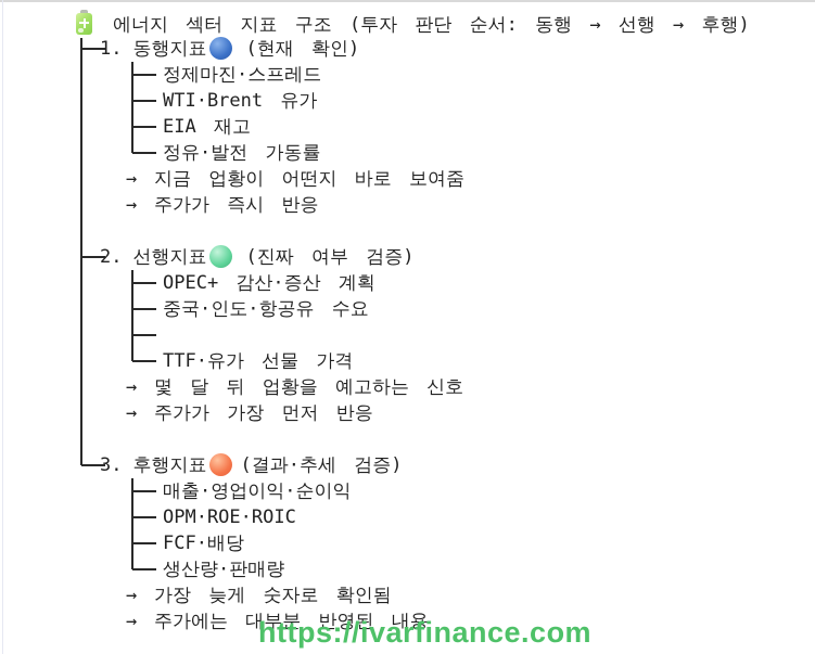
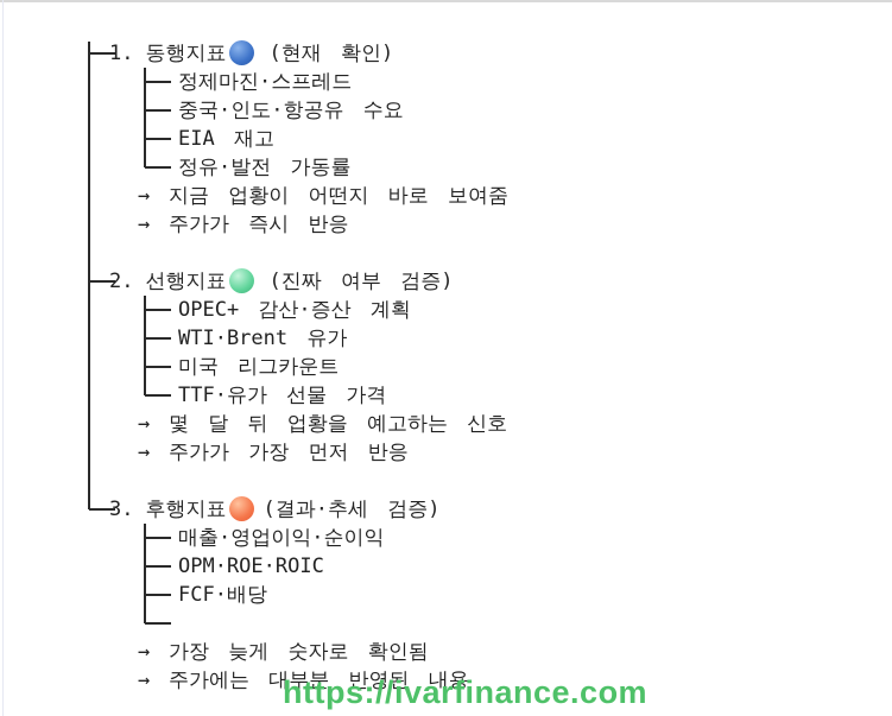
- 에너지 섹터 지표 구조 (투자 판단 순서: 동행 → 선행 → 후행)
  1. 동행지표 (현재 확인)
  정제마진·스프레드
- WTI·Brent 유가
+ 중국·인도·항공유 수요
  EIA 재고
  정유·발전 가동률
  → 지금 업황이 어떤지 바로 보여줌
  → 주가가 즉시 반응
  2. 선행지표 (진짜 여부 검증)
  OPEC+ 감산·증산 계획
- 중국·인도·항공유 수요
+ WTI·Brent 유가
+ 미국 리그카운트
  TTF·유가 선물 가격
  → 몇 달 뒤 업황을 예고하는 신호
  → 주가가 가장 먼저 반응
  3. 후행지표 (결과·추세 검증)
  매출·영업이익·순이익
  OPM·ROE·ROIC
  FCF·배당
- 생산량·판매량
  → 가장 늦게 숫자로 확인됨
  → 주가에는 대부분 반영된 내용
  https://ivarfinance.com
